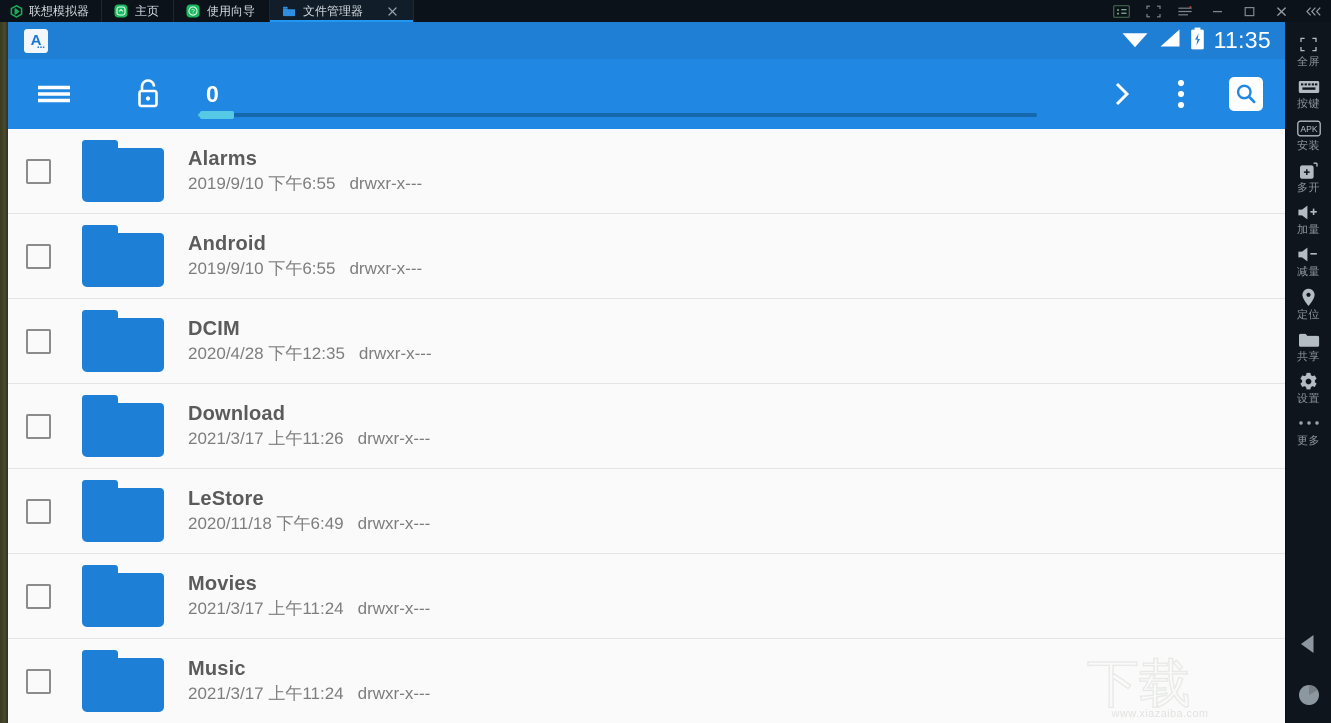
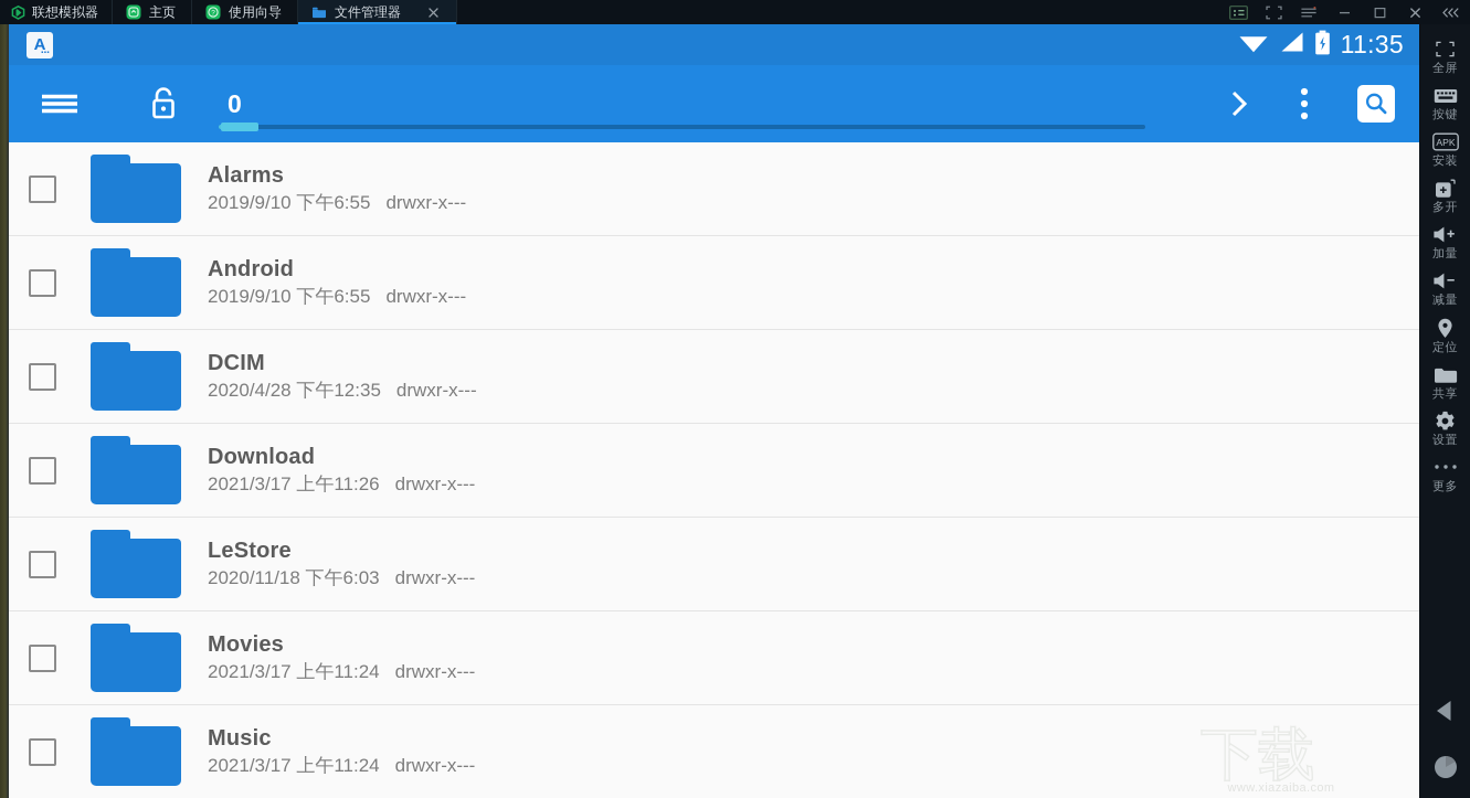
  联想模拟器
  主页
  使用向导
  文件管理器
  A
  11:35
  0
  Alarms
  2019/9/10 下午6:55 drwxr-x---
  Android
  2019/9/10 下午6:55 drwxr-x---
  DCIM
  2020/4/28 下午12:35 drwxr-x---
  Download
  2021/3/17 上午11:26 drwxr-x---
  LeStore
- 2020/11/18 下午6:49 drwxr-x---
+ 2020/11/18 下午6:03 drwxr-x---
  Movies
  2021/3/17 上午11:24 drwxr-x---
  Music
  2021/3/17 上午11:24 drwxr-x---
  下载
  www.xiazaiba.com
  全屏
  按键
  APK
  安装
  多开
  加量
  减量
  定位
  共享
  设置
  更多
